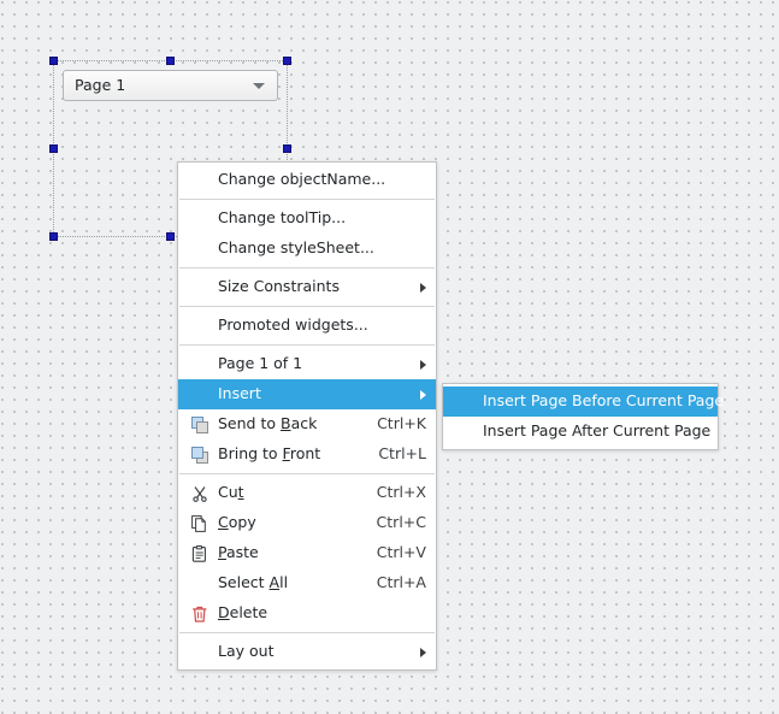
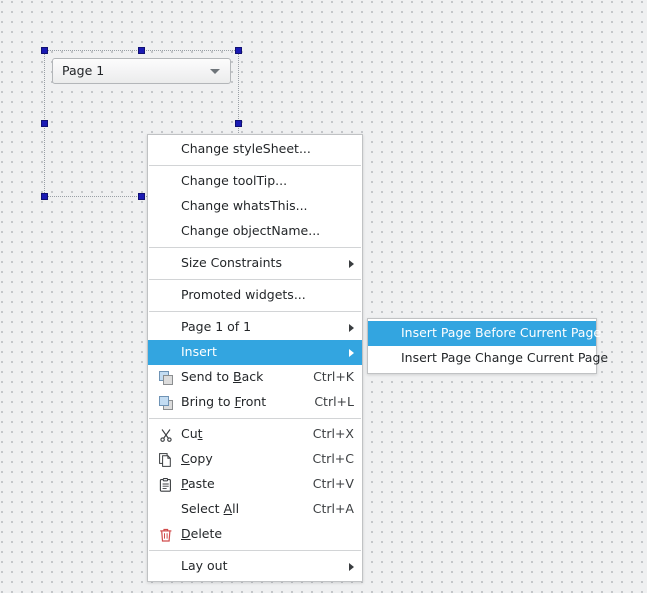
  Page 1
- Change objectName...
+ Change styleSheet...
  Change toolTip...
+ Change whatsThis...
- Change styleSheet...
+ Change objectName...
  Size Constraints
  Promoted widgets...
  Page 1 of 1
  Insert
  Send to Back
  Ctrl+K
  Bring to Front
  Ctrl+L
  Cut
  Ctrl+X
  Copy
  Ctrl+C
  Paste
  Ctrl+V
  Select All
  Ctrl+A
  Delete
  Lay out
  Insert Page Before Current Page
- Insert Page After Current Page
+ Insert Page Change Current Page
